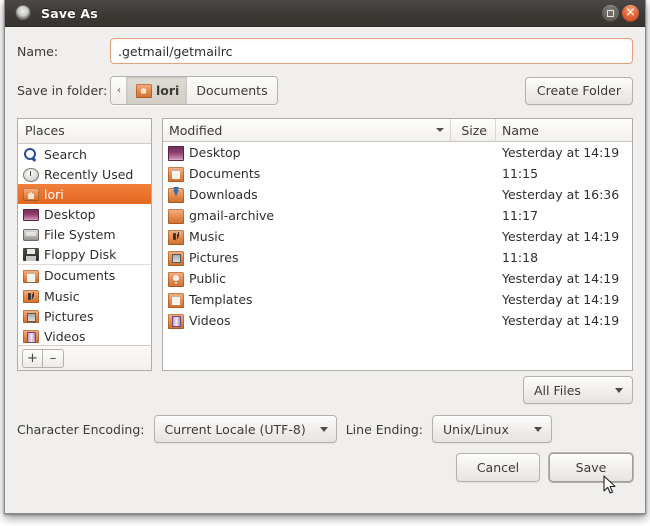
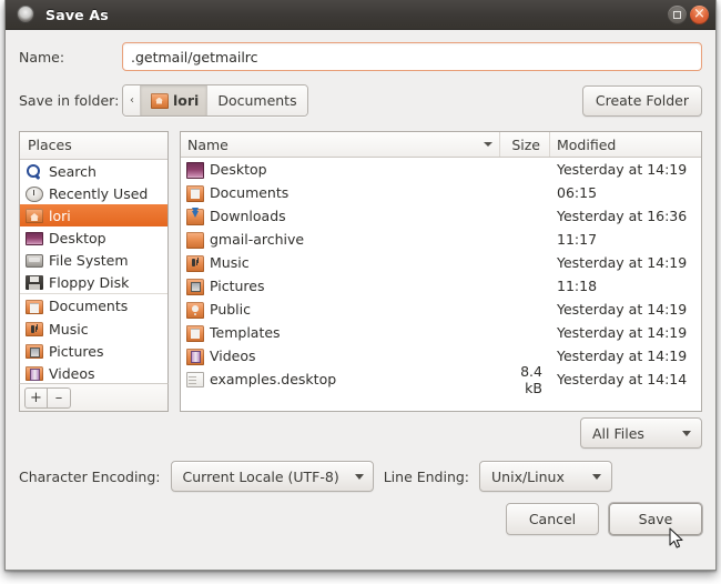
  Save As
  Name:
  .getmail/getmailrc
  Save in folder:
  ‹
  lori
  Documents
  Create Folder
  Places
  Search
  Recently Used
  lori
  Desktop
  File System
  Floppy Disk
  Documents
  Music
  Pictures
  Videos
  +
  –
- Modified
+ Name
  Size
- Name
+ Modified
  Desktop
  Yesterday at 14:19
  Documents
- 11:15
+ 06:15
  Downloads
  Yesterday at 16:36
  gmail-archive
  11:17
  Music
  Yesterday at 14:19
  Pictures
  11:18
  Public
  Yesterday at 14:19
  Templates
  Yesterday at 14:19
  Videos
  Yesterday at 14:19
+ examples.desktop
+ 8.4 kB
+ Yesterday at 14:14
  All Files
  Character Encoding:
  Current Locale (UTF-8)
  Line Ending:
  Unix/Linux
  Cancel
  Save
